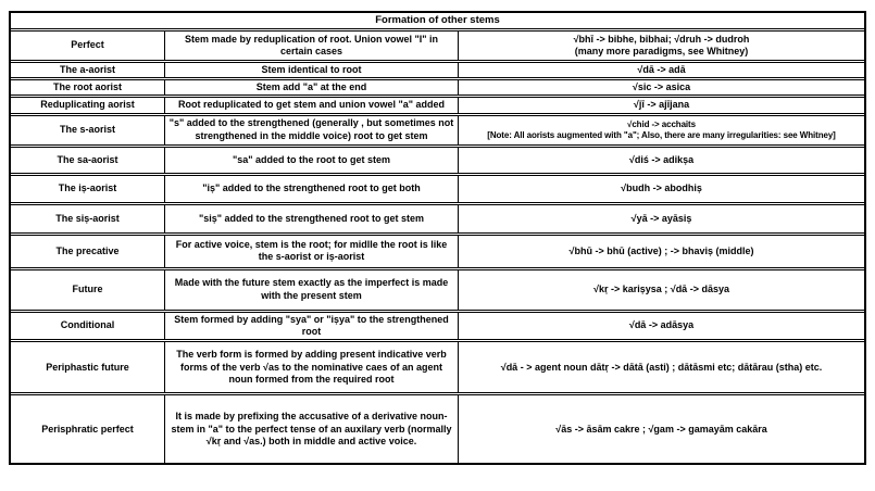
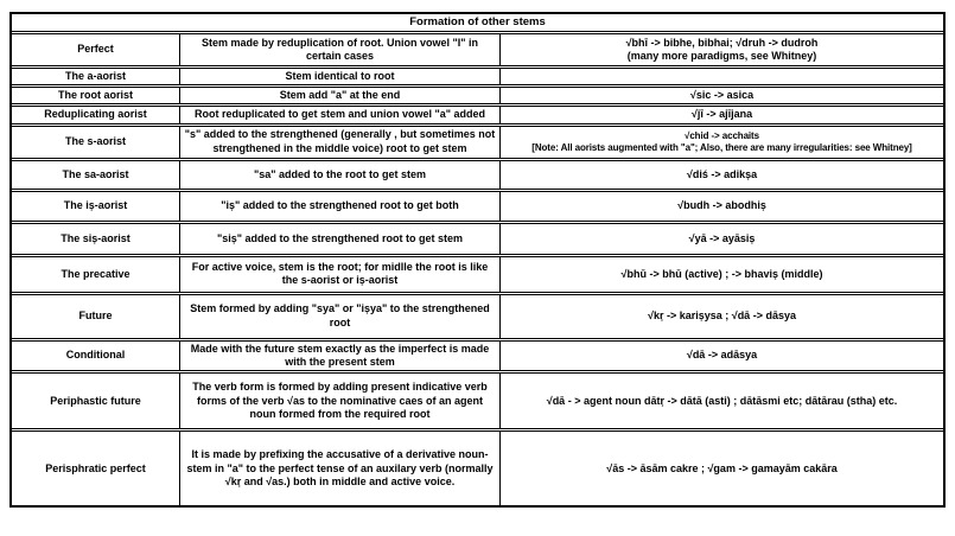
  Formation of other stems
  Perfect
  Stem made by reduplication of root. Union vowel "I" in certain cases
  √bhī -> bibhe, bibhai; √druh -> dudroh
  (many more paradigms, see Whitney)
  The a-aorist
  Stem identical to root
- √dā -> adā
  The root aorist
  Stem add "a" at the end
  √sic -> asica
  Reduplicating aorist
  Root reduplicated to get stem and union vowel "a" added
  √jī -> ajījana
  The s-aorist
  "s" added to the strengthened (generally , but sometimes not strengthened in the middle voice) root to get stem
  √chid -> acchaits
  [Note: All aorists augmented with "a"; Also, there are many irregularities: see Whitney]
  The sa-aorist
  "sa" added to the root to get stem
  √diś -> adikṣa
  The iṣ-aorist
  "iṣ" added to the strengthened root to get both
  √budh -> abodhiṣ
  The siṣ-aorist
  "siṣ" added to the strengthened root to get stem
  √yā -> ayāsiṣ
  The precative
  For active voice, stem is the root; for midlle the root is like the s-aorist or iṣ-aorist
  √bhū -> bhū (active) ; -> bhaviṣ (middle)
  Future
- Made with the future stem exactly as the imperfect is made with the present stem
+ Stem formed by adding "sya" or "iṣya" to the strengthened root
  √kṛ -> kariṣysa ; √dā -> dāsya
  Conditional
- Stem formed by adding "sya" or "iṣya" to the strengthened root
+ Made with the future stem exactly as the imperfect is made with the present stem
  √dā -> adāsya
  Periphastic future
  The verb form is formed by adding present indicative verb forms of the verb √as to the nominative caes of an agent noun formed from the required root
  √dā - > agent noun dātṛ -> dātā (asti) ; dātāsmi etc; dātārau (stha) etc.
  Perisphratic perfect
  It is made by prefixing the accusative of a derivative noun-stem in "a" to the perfect tense of an auxilary verb (normally √kṛ and √as.) both in middle and active voice.
  √ās -> āsām cakre ; √gam -> gamayām cakāra
